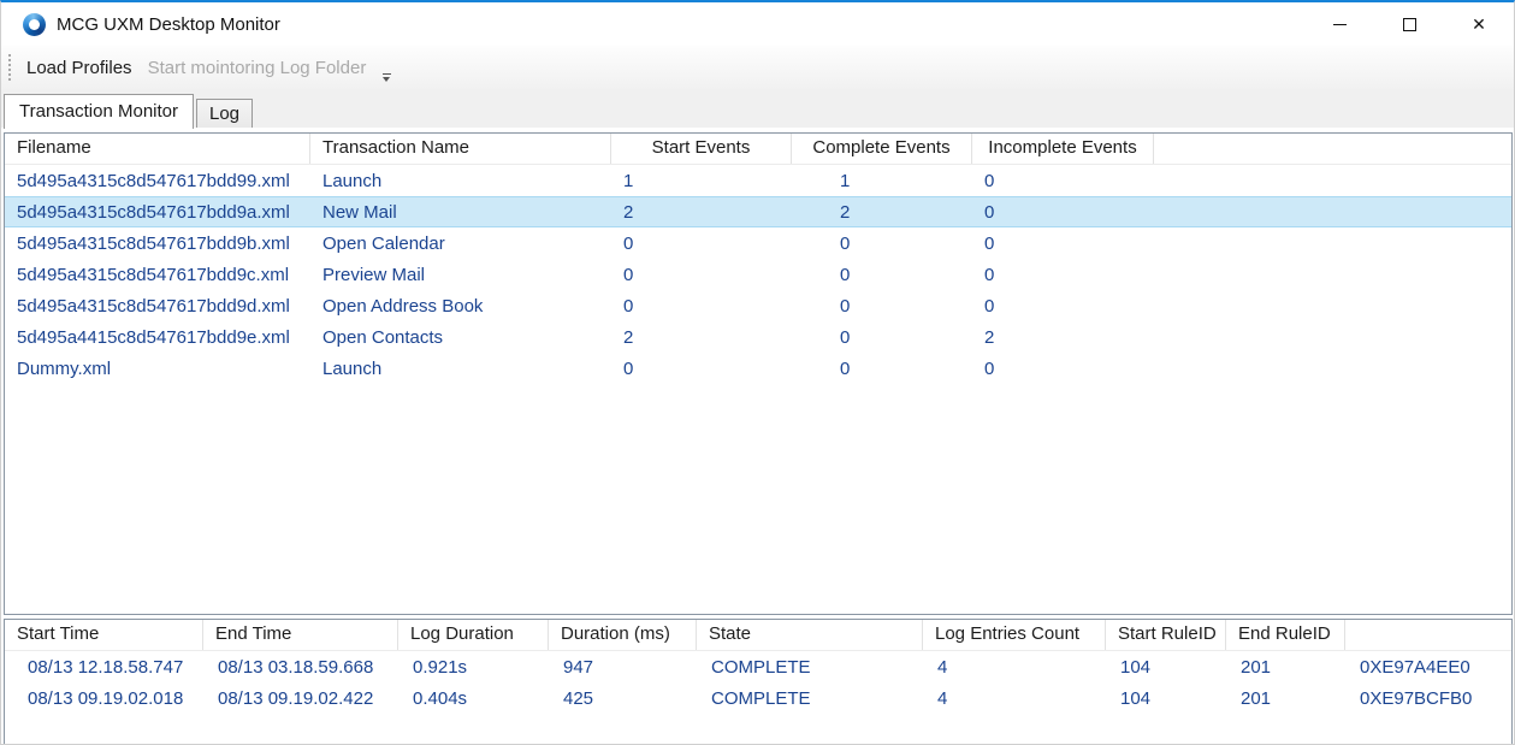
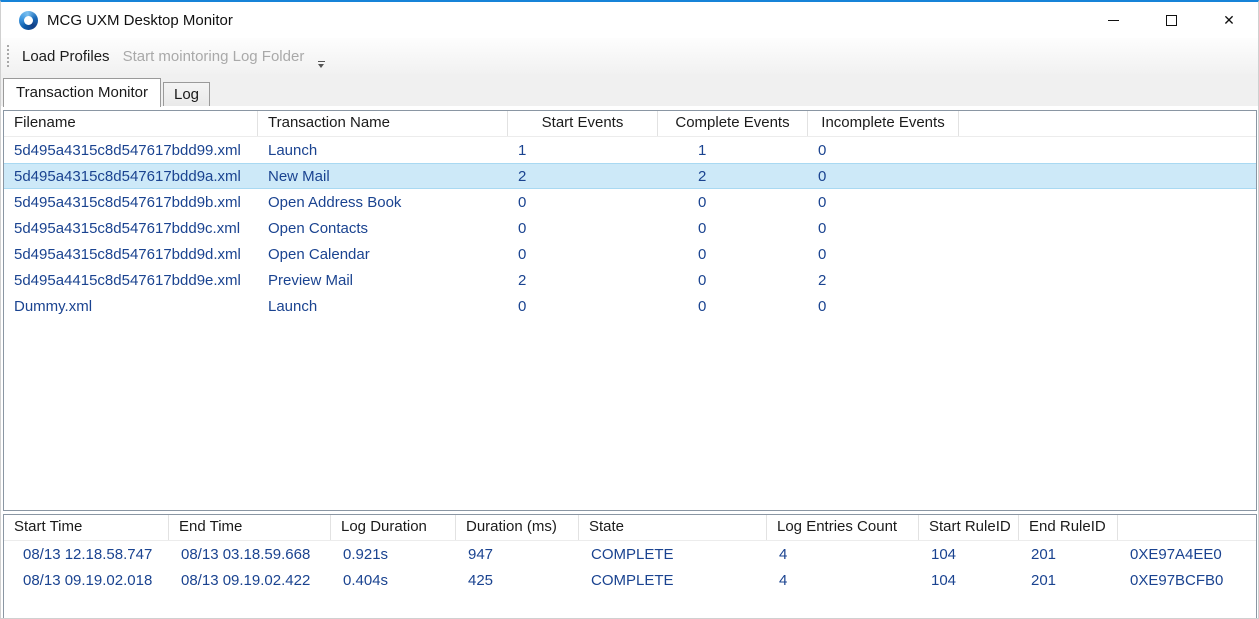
  MCG UXM Desktop Monitor
  ✕
  Load Profiles
  Start mointoring Log Folder
  Transaction Monitor
  Log
  Filename
  Transaction Name
  Start Events
  Complete Events
  Incomplete Events
  5d495a4315c8d547617bdd99.xml
  Launch
  1
  1
  0
  5d495a4315c8d547617bdd9a.xml
  New Mail
  2
  2
  0
  5d495a4315c8d547617bdd9b.xml
- Open Calendar
+ Open Address Book
  0
  0
  0
  5d495a4315c8d547617bdd9c.xml
- Preview Mail
+ Open Contacts
  0
  0
  0
  5d495a4315c8d547617bdd9d.xml
- Open Address Book
+ Open Calendar
  0
  0
  0
  5d495a4415c8d547617bdd9e.xml
- Open Contacts
+ Preview Mail
  2
  0
  2
  Dummy.xml
  Launch
  0
  0
  0
  Start Time
  End Time
  Log Duration
  Duration (ms)
  State
  Log Entries Count
  Start RuleID
  End RuleID
  08/13 12.18.58.747
  08/13 03.18.59.668
  0.921s
  947
  COMPLETE
  4
  104
  201
  0XE97A4EE0
  08/13 09.19.02.018
  08/13 09.19.02.422
  0.404s
  425
  COMPLETE
  4
  104
  201
  0XE97BCFB0
